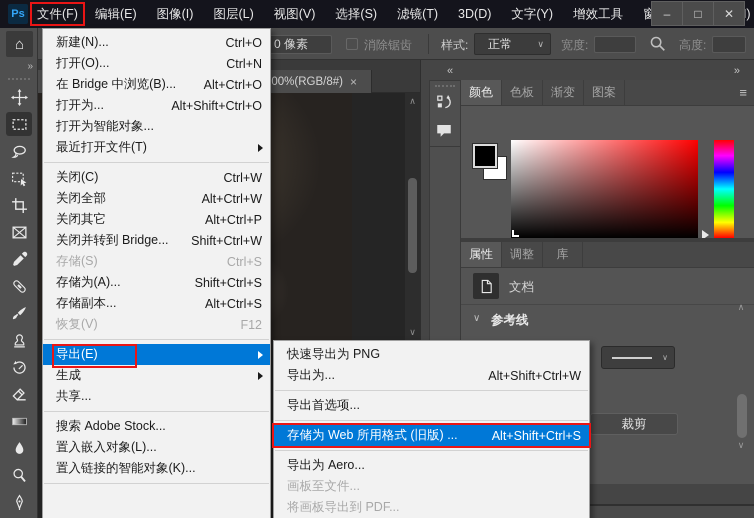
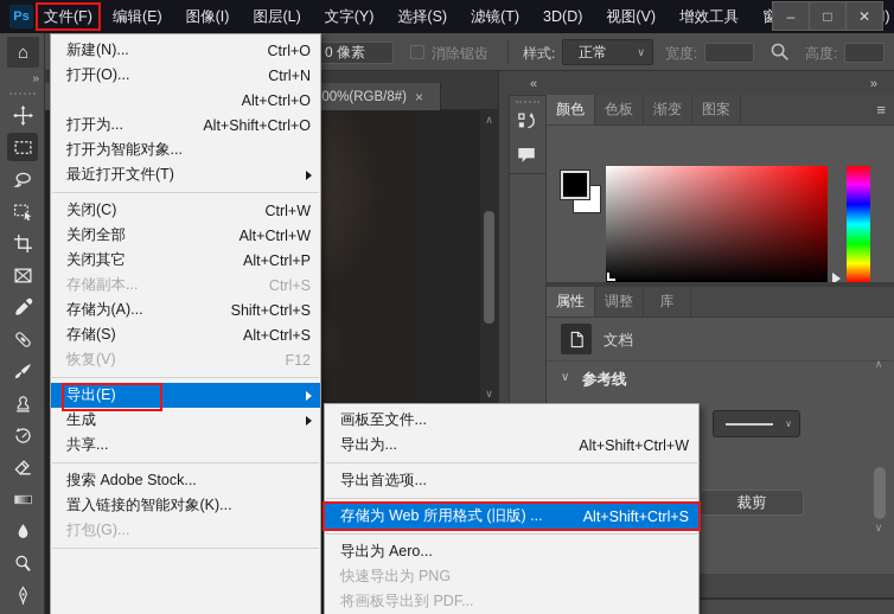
  0 像素
  消除锯齿
  样式:
  正常
  ∨
  宽度:
  高度:
  00%(RGB/8#)
  ×
  ∧
  ∨
  «
  »
  颜色
  色板
  渐变
  图案
  ≡
  属性
  调整
  库
  文档
  ∨
  参考线
  ∨
  裁剪
  ∧
  ∨
  ⌂
  »
  Ps
  文件(F)
  编辑(E)
  图像(I)
  图层(L)
- 视图(V)
+ 文字(Y)
  选择(S)
  滤镜(T)
  3D(D)
- 文字(Y)
+ 视图(V)
  增效工具
  –
  □
  ✕
  新建(N)...
  Ctrl+O
  打开(O)...
  Ctrl+N
- 在 Bridge 中浏览(B)...
  Alt+Ctrl+O
  打开为...
  Alt+Shift+Ctrl+O
  打开为智能对象...
  最近打开文件(T)
  关闭(C)
  Ctrl+W
  关闭全部
  Alt+Ctrl+W
  关闭其它
  Alt+Ctrl+P
- 关闭并转到 Bridge...
- Shift+Ctrl+W
- 存储(S)
+ 存储副本...
  Ctrl+S
  存储为(A)...
  Shift+Ctrl+S
- 存储副本...
+ 存储(S)
  Alt+Ctrl+S
  恢复(V)
  F12
  导出(E)
  生成
  共享...
  搜索 Adobe Stock...
- 置入嵌入对象(L)...
  置入链接的智能对象(K)...
+ 打包(G)...
- 快速导出为 PNG
+ 画板至文件...
  导出为...
  Alt+Shift+Ctrl+W
  导出首选项...
  存储为 Web 所用格式 (旧版) ...
  Alt+Shift+Ctrl+S
  导出为 Aero...
- 画板至文件...
+ 快速导出为 PNG
  将画板导出到 PDF...
